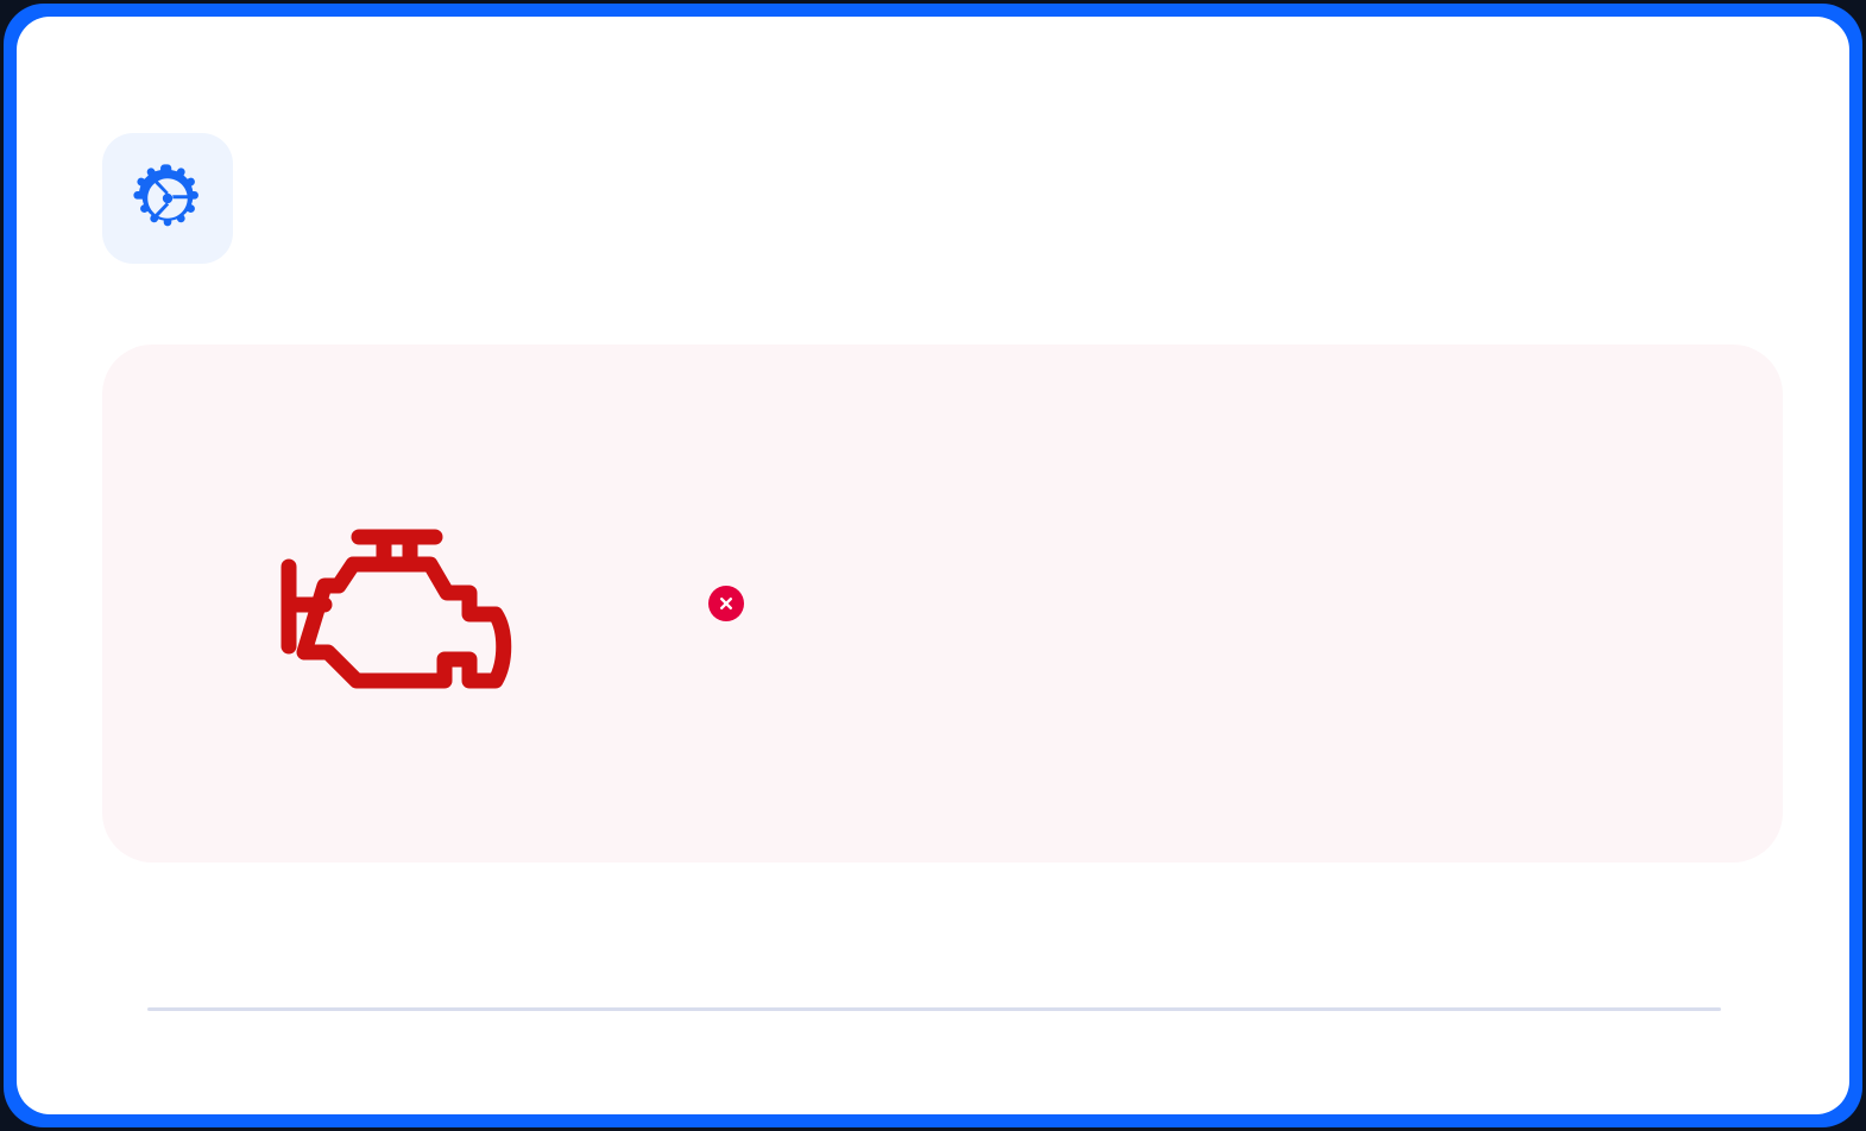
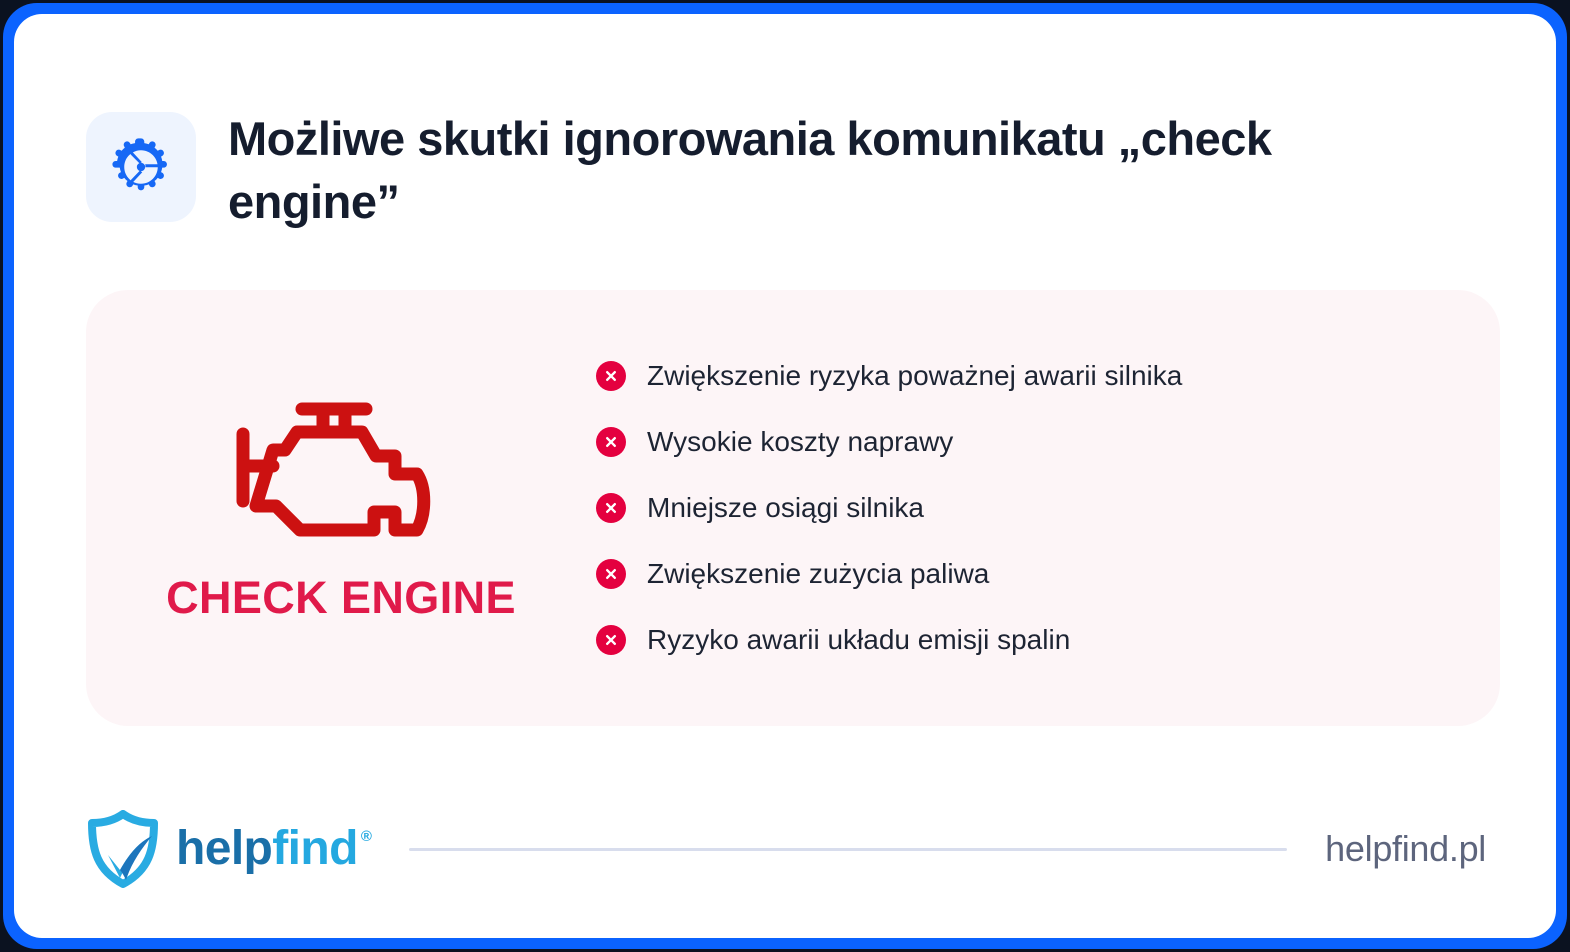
+ Możliwe skutki ignorowania komunikatu „check engine”
+ CHECK ENGINE
+ Zwiększenie ryzyka poważnej awarii silnika
+ Wysokie koszty naprawy
+ Mniejsze osiągi silnika
+ Zwiększenie zużycia paliwa
+ Ryzyko awarii układu emisji spalin
+ help
+ find
+ ®
+ helpfind.pl
